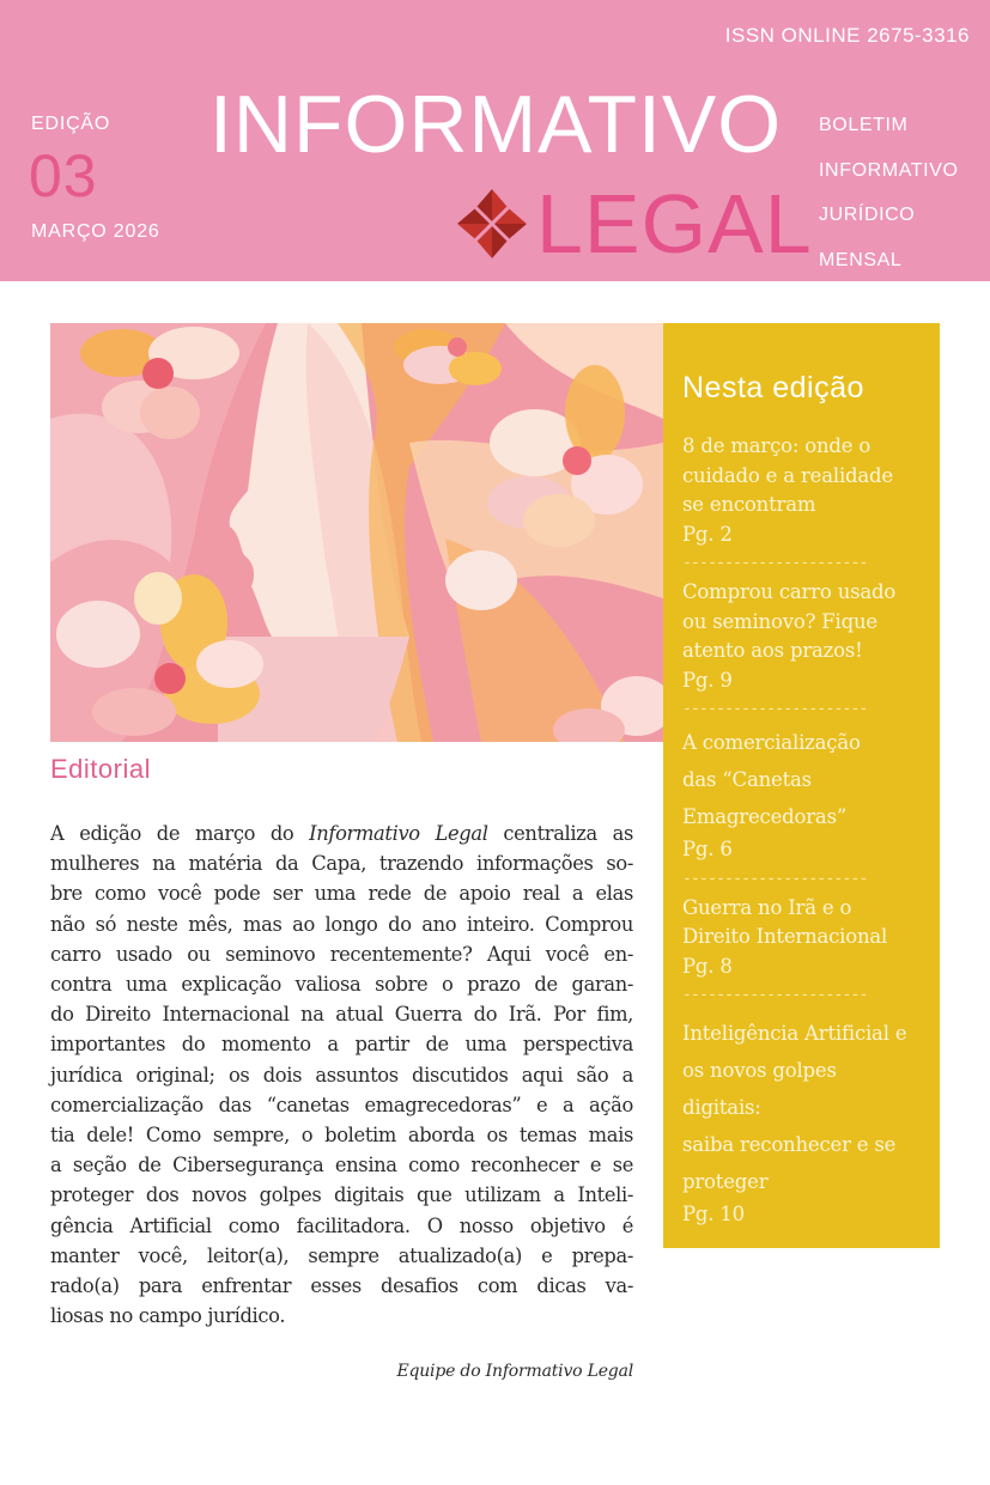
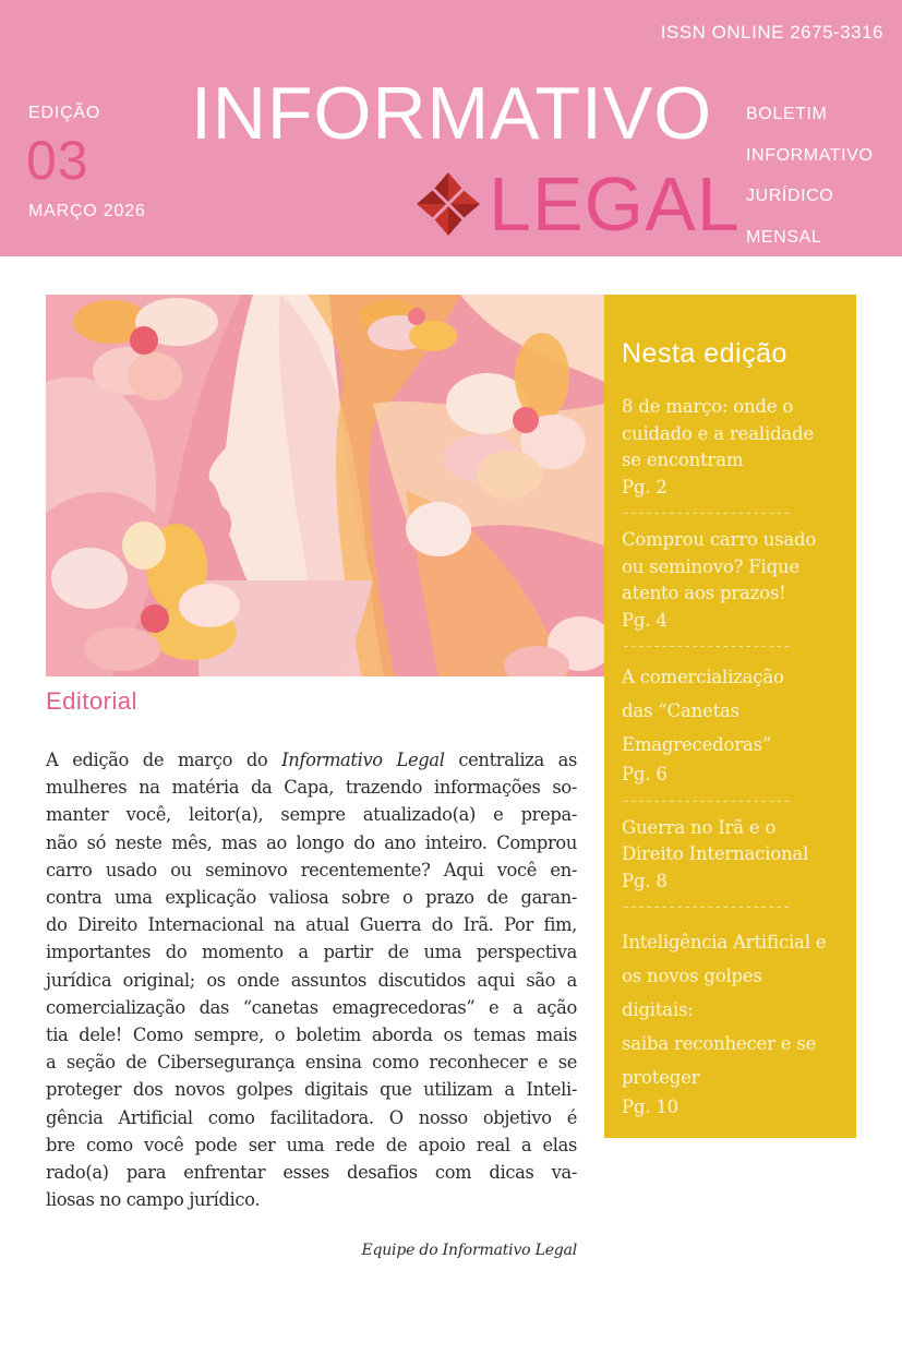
  ISSN ONLINE 2675-3316
  EDIÇÃO
  03
  MARÇO 2026
  INFORMATIVO
  LEGAL
  BOLETIM
  INFORMATIVO
  JURÍDICO
  MENSAL
  Nesta edição
  8 de março: onde o
  cuidado e a realidade
  se encontram
  Pg. 2
  ----------------------
  Comprou carro usado
  ou seminovo? Fique
  atento aos prazos!
- Pg. 9
+ Pg. 4
  ----------------------
  A comercialização
  das “Canetas
  Emagrecedoras”
  Pg. 6
  ----------------------
  Guerra no Irã e o
  Direito Internacional
  Pg. 8
  ----------------------
  Inteligência Artificial e
  os novos golpes digitais:
  saiba reconhecer e se
  proteger
  Pg. 10
  Editorial
  A edição de março do Informativo Legal centraliza as
  mulheres na matéria da Capa, trazendo informações so-
- bre como você pode ser uma rede de apoio real a elas
+ manter você, leitor(a), sempre atualizado(a) e prepa-
  não só neste mês, mas ao longo do ano inteiro. Comprou
  carro usado ou seminovo recentemente? Aqui você en-
  contra uma explicação valiosa sobre o prazo de garan-
  do Direito Internacional na atual Guerra do Irã. Por fim,
  importantes do momento a partir de uma perspectiva
- jurídica original; os dois assuntos discutidos aqui são a
+ jurídica original; os onde assuntos discutidos aqui são a
  comercialização das “canetas emagrecedoras” e a ação
  tia dele! Como sempre, o boletim aborda os temas mais
  a seção de Cibersegurança ensina como reconhecer e se
  proteger dos novos golpes digitais que utilizam a Inteli-
  gência Artificial como facilitadora. O nosso objetivo é
- manter você, leitor(a), sempre atualizado(a) e prepa-
+ bre como você pode ser uma rede de apoio real a elas
  rado(a) para enfrentar esses desafios com dicas va-
  liosas no campo jurídico.
  Equipe do Informativo Legal
